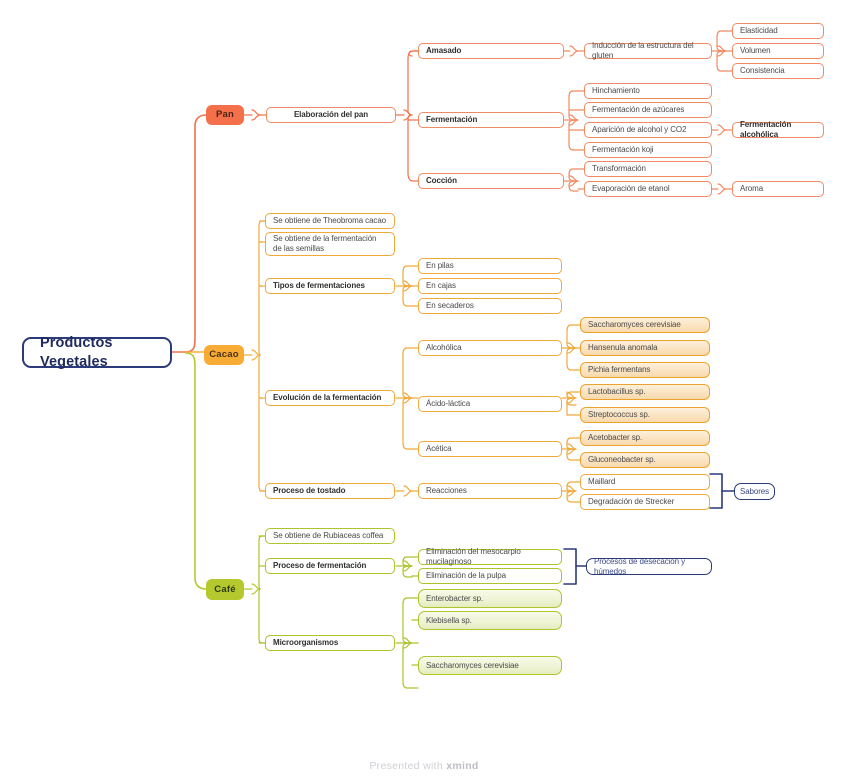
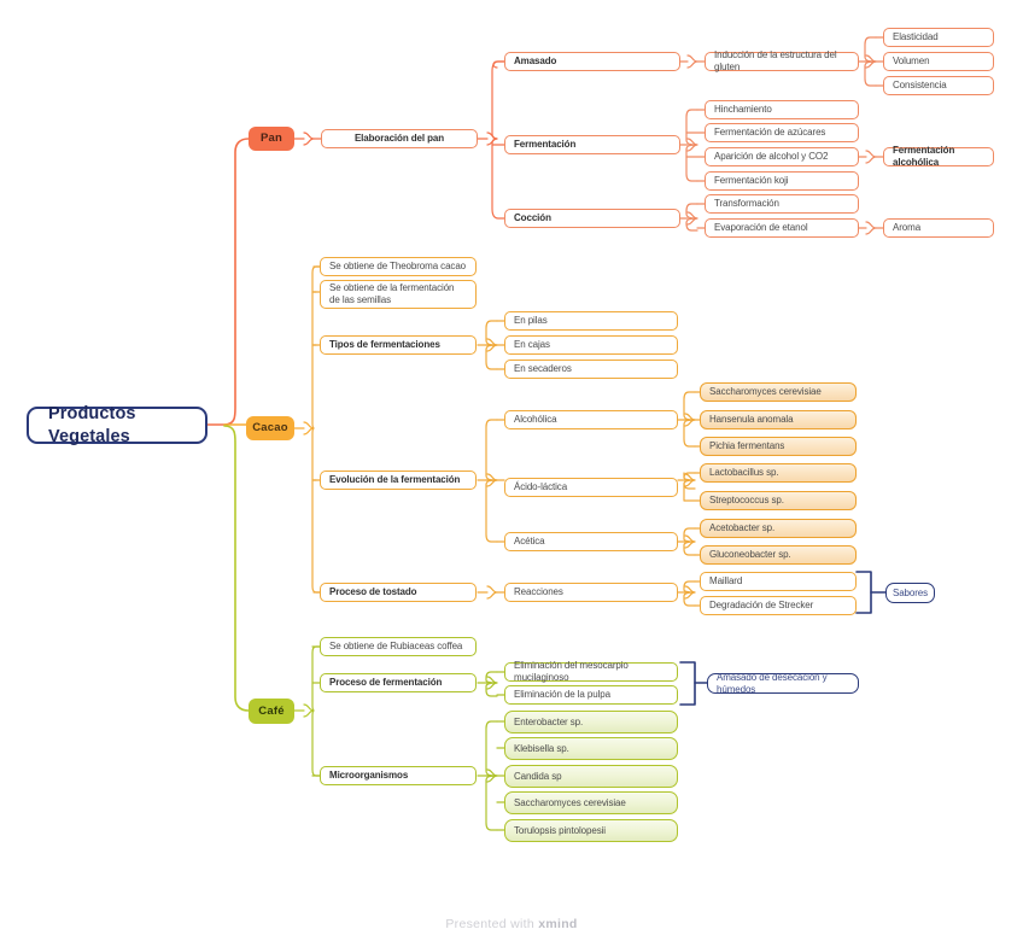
  Productos Vegetales
  Pan
  Cacao
  Café
  Elaboración del pan
  Amasado
  Fermentación
  Cocción
  Inducción de la estructura del gluten
  Hinchamiento
  Fermentación de azúcares
  Aparición de alcohol y CO2
  Fermentación koji
  Transformación
  Evaporación de etanol
  Elasticidad
  Volumen
  Consistencia
  Fermentación alcohólica
  Aroma
  Se obtiene de Theobroma cacao
  Se obtiene de la fermentación de las semillas
  Tipos de fermentaciones
  Evolución de la fermentación
  Proceso de tostado
  En pilas
  En cajas
  En secaderos
  Alcohólica
  Ácido-láctica
  Acética
  Saccharomyces cerevisiae
  Hansenula anomala
  Pichia fermentans
  Lactobacillus sp.
  Streptococcus sp.
  Acetobacter sp.
  Gluconeobacter sp.
  Reacciones
  Maillard
  Degradación de Strecker
  Sabores
  Se obtiene de Rubiaceas coffea
  Proceso de fermentación
  Microorganismos
  Eliminación del mesocarpio mucilaginoso
  Eliminación de la pulpa
- Procesos de desecación y húmedos
+ Amasado de desecación y húmedos
  Enterobacter sp.
  Klebisella sp.
+ Candida sp
  Saccharomyces cerevisiae
+ Torulopsis pintolopesii
  Presented with xmind
